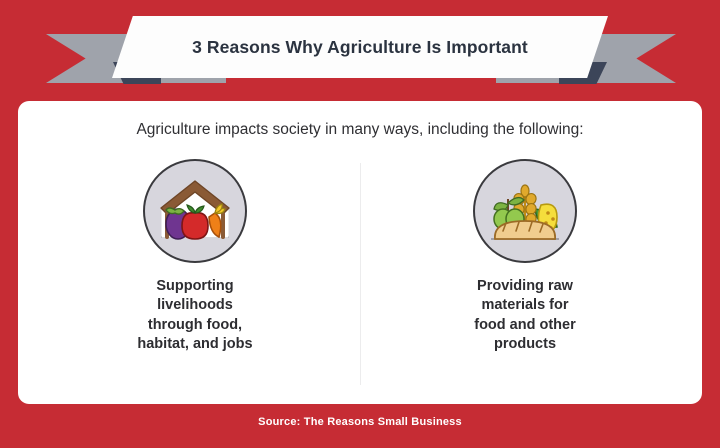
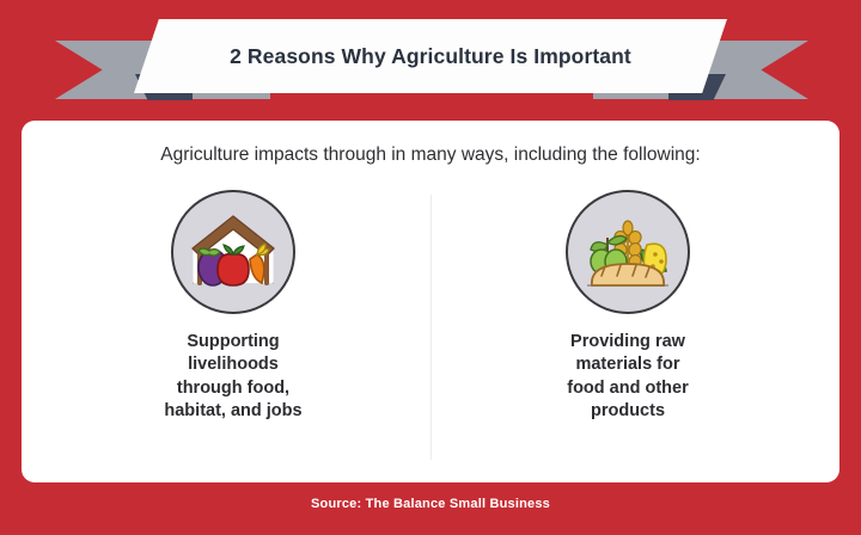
- 3 Reasons Why Agriculture Is Important
+ 2 Reasons Why Agriculture Is Important
- Agriculture impacts society in many ways, including the following:
+ Agriculture impacts through in many ways, including the following:
  Supporting
  livelihoods
  through food,
  habitat, and jobs
  Providing raw
  materials for
  food and other
  products
- Source: The Reasons Small Business
+ Source: The Balance Small Business
